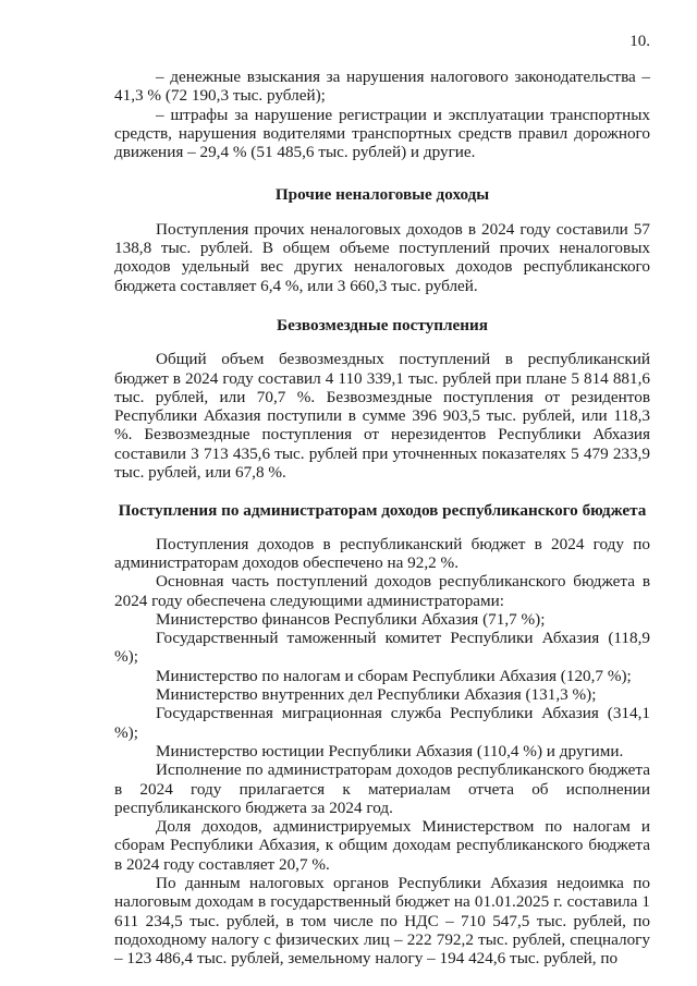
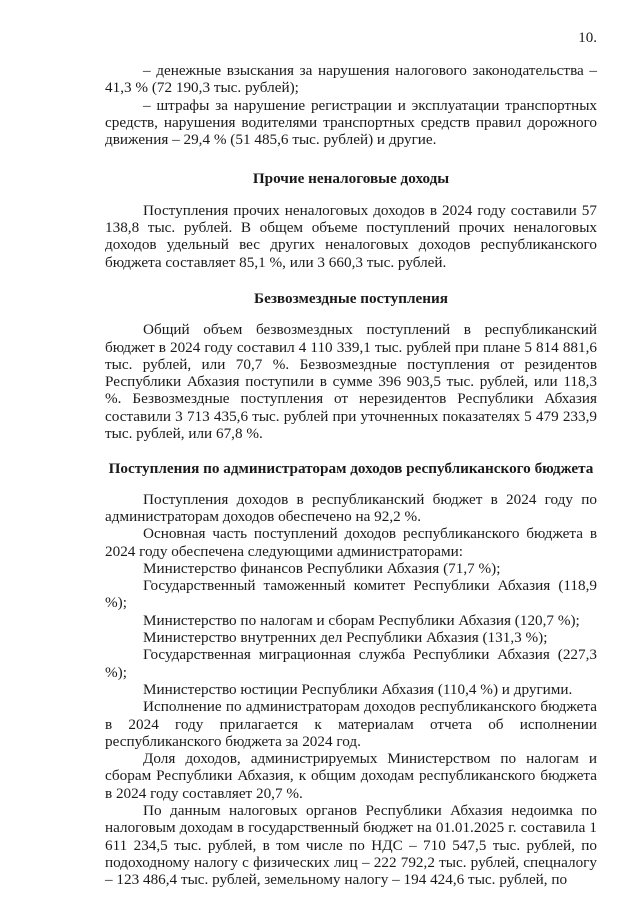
  10.
  – денежные взыскания за нарушения налогового законодательства – 41,3 % (72 190,3 тыс. рублей);
  – штрафы за нарушение регистрации и эксплуатации транспортных средств, нарушения водителями транспортных средств правил дорожного движения – 29,4 % (51 485,6 тыс. рублей) и другие.
  Прочие неналоговые доходы
- Поступления прочих неналоговых доходов в 2024 году составили 57 138,8 тыс. рублей. В общем объеме поступлений прочих неналоговых доходов удельный вес других неналоговых доходов республиканского бюджета составляет 6,4 %, или 3 660,3 тыс. рублей.
+ Поступления прочих неналоговых доходов в 2024 году составили 57 138,8 тыс. рублей. В общем объеме поступлений прочих неналоговых доходов удельный вес других неналоговых доходов республиканского бюджета составляет 85,1 %, или 3 660,3 тыс. рублей.
  Безвозмездные поступления
  Общий объем безвозмездных поступлений в республиканский бюджет в 2024 году составил 4 110 339,1 тыс. рублей при плане 5 814 881,6 тыс. рублей, или 70,7 %. Безвозмездные поступления от резидентов Республики Абхазия поступили в сумме 396 903,5 тыс. рублей, или 118,3 %. Безвозмездные поступления от нерезидентов Республики Абхазия составили 3 713 435,6 тыс. рублей при уточненных показателях 5 479 233,9 тыс. рублей, или 67,8 %.
  Поступления по администраторам доходов республиканского бюджета
  Поступления доходов в республиканский бюджет в 2024 году по администраторам доходов обеспечено на 92,2 %.
  Основная часть поступлений доходов республиканского бюджета в 2024 году обеспечена следующими администраторами:
  Министерство финансов Республики Абхазия (71,7 %);
  Государственный таможенный комитет Республики Абхазия (118,9 %);
  Министерство по налогам и сборам Республики Абхазия (120,7 %);
  Министерство внутренних дел Республики Абхазия (131,3 %);
- Государственная миграционная служба Республики Абхазия (314,1 %);
+ Государственная миграционная служба Республики Абхазия (227,3 %);
  Министерство юстиции Республики Абхазия (110,4 %) и другими.
  Исполнение по администраторам доходов республиканского бюджета в 2024 году прилагается к материалам отчета об исполнении республиканского бюджета за 2024 год.
  Доля доходов, администрируемых Министерством по налогам и сборам Республики Абхазия, к общим доходам республиканского бюджета в 2024 году составляет 20,7 %.
  По данным налоговых органов Республики Абхазия недоимка по налоговым доходам в государственный бюджет на 01.01.2025 г. составила 1 611 234,5 тыс. рублей, в том числе по НДС – 710 547,5 тыс. рублей, по подоходному налогу с физических лиц – 222 792,2 тыс. рублей, спецналогу – 123 486,4 тыс. рублей, земельному налогу – 194 424,6 тыс. рублей, по
